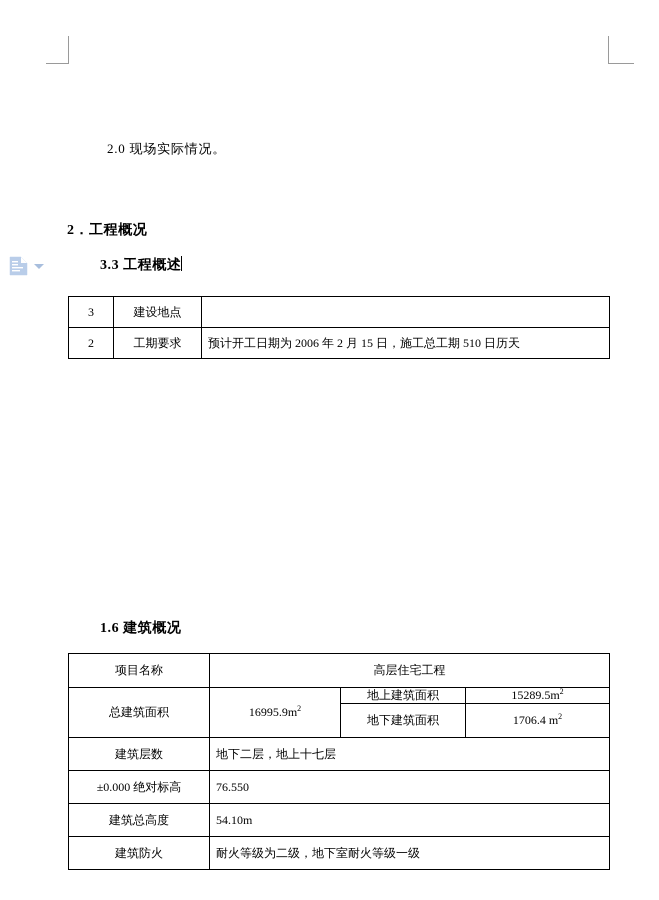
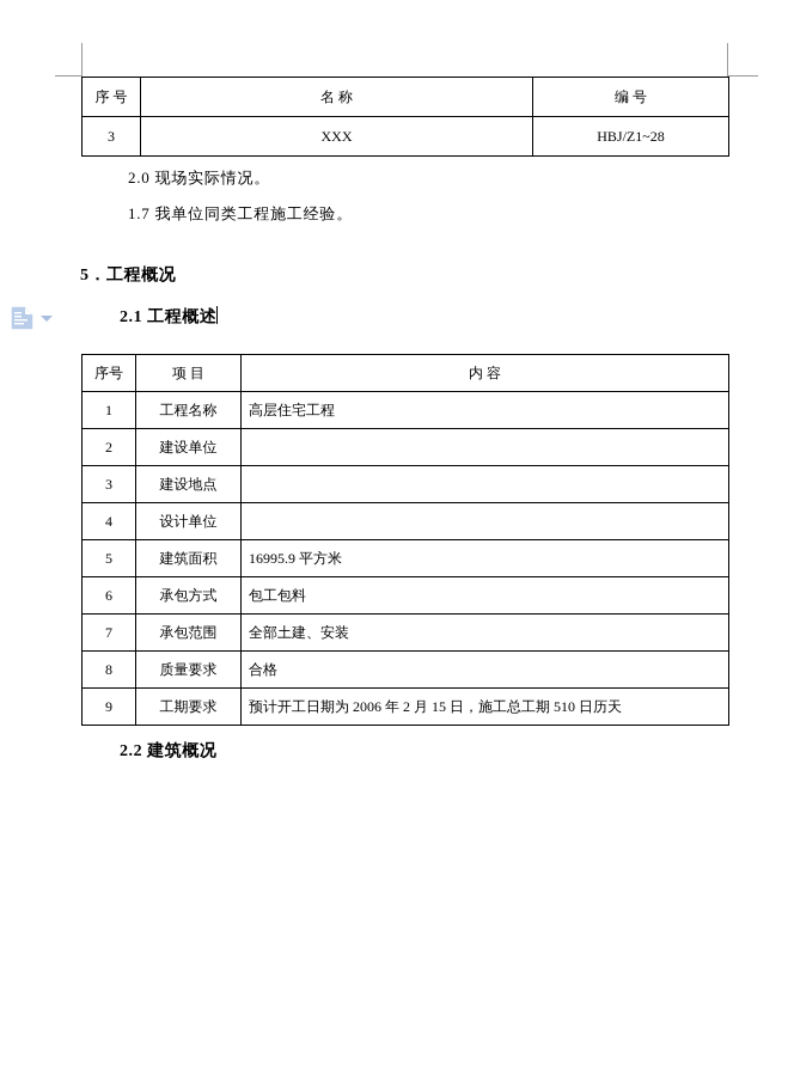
+ 序 号	名 称	编 号
+ 3	XXX	HBJ/Z1~28
  2.0 现场实际情况。
+ 1.7 我单位同类工程施工经验。
- 2．工程概况
+ 5．工程概况
- 3.3 工程概述
+ 2.1 工程概述
- 1.6 建筑概况
+ 2.2 建筑概况
+ 序号	项 目	内 容
+ 1	工程名称	高层住宅工程
+ 2	建设单位
  3	建设地点
+ 4	设计单位
+ 5	建筑面积	16995.9 平方米
+ 6	承包方式	包工包料
+ 7	承包范围	全部土建、安装
+ 8	质量要求	合格
- 2	工期要求	预计开工日期为 2006 年 2 月 15 日，施工总工期 510 日历天
+ 9	工期要求	预计开工日期为 2006 年 2 月 15 日，施工总工期 510 日历天
- 项目名称	高层住宅工程
- 总建筑面积	16995.9m2	地上建筑面积	15289.5m2
- 地下建筑面积	1706.4 m2
- 建筑层数	地下二层，地上十七层
- ±0.000 绝对标高	76.550
- 建筑总高度	54.10m
- 建筑防火	耐火等级为二级，地下室耐火等级一级
